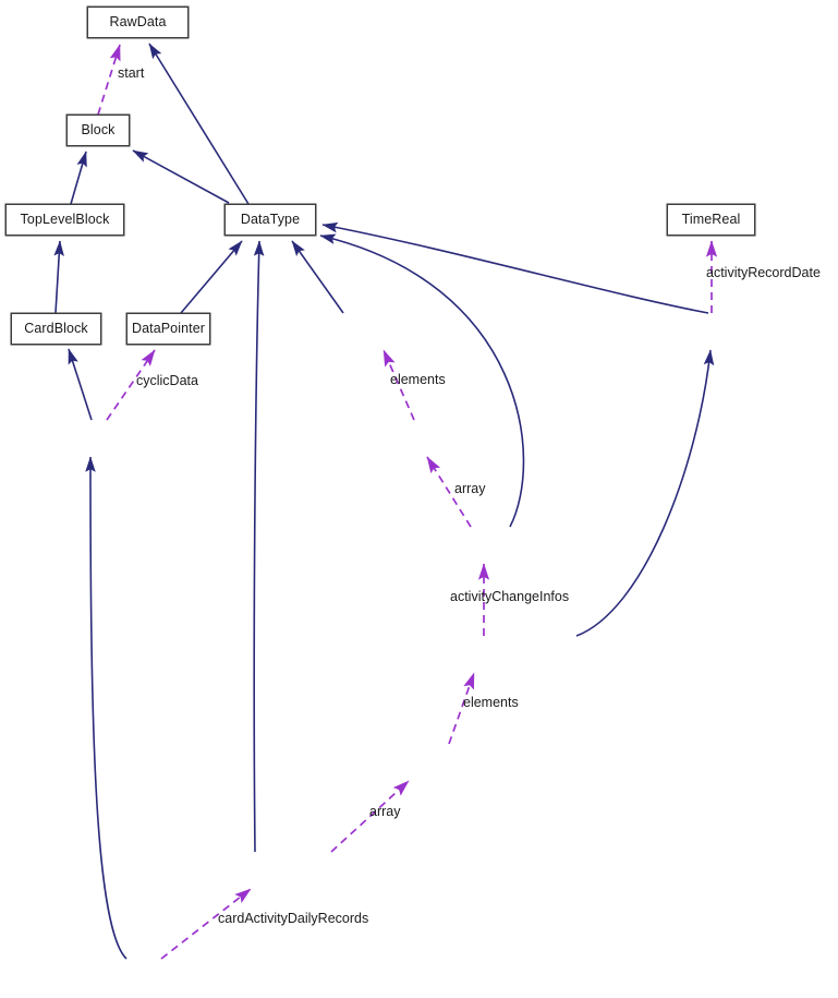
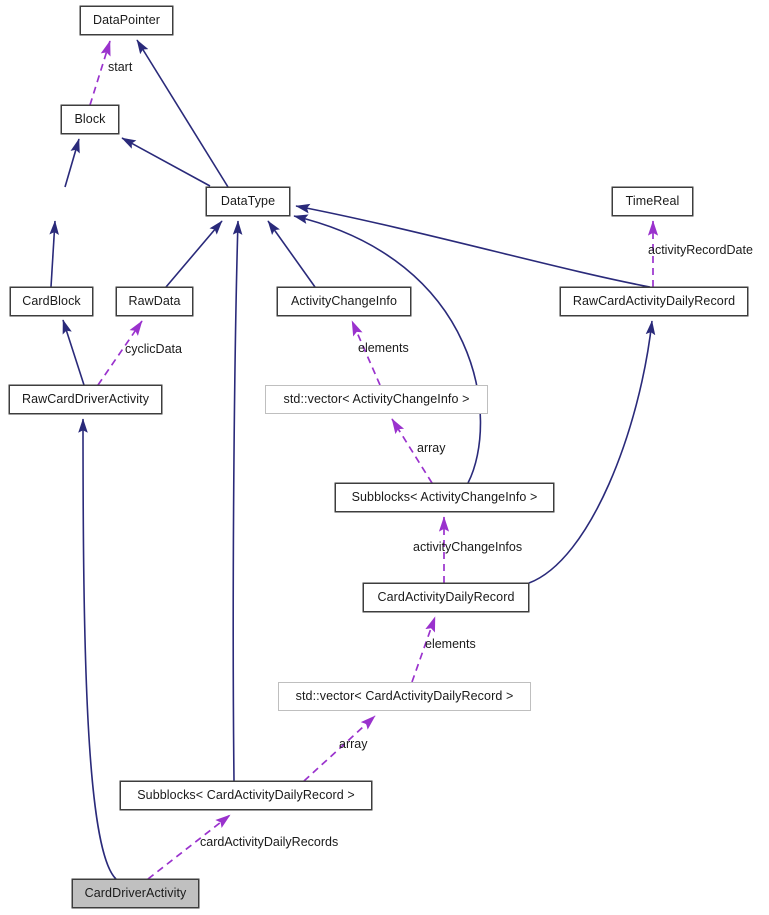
- RawData
+ DataPointer
  Block
- TopLevelBlock
  DataType
  TimeReal
  CardBlock
- DataPointer
+ RawData
+ ActivityChangeInfo
+ RawCardActivityDailyRecord
+ RawCardDriverActivity
+ std::vector< ActivityChangeInfo >
+ Subblocks< ActivityChangeInfo >
+ CardActivityDailyRecord
+ std::vector< CardActivityDailyRecord >
+ Subblocks< CardActivityDailyRecord >
+ CardDriverActivity
  start
  activityRecordDate
  cyclicData
  elements
  array
  activityChangeInfos
  elements
  array
  cardActivityDailyRecords
